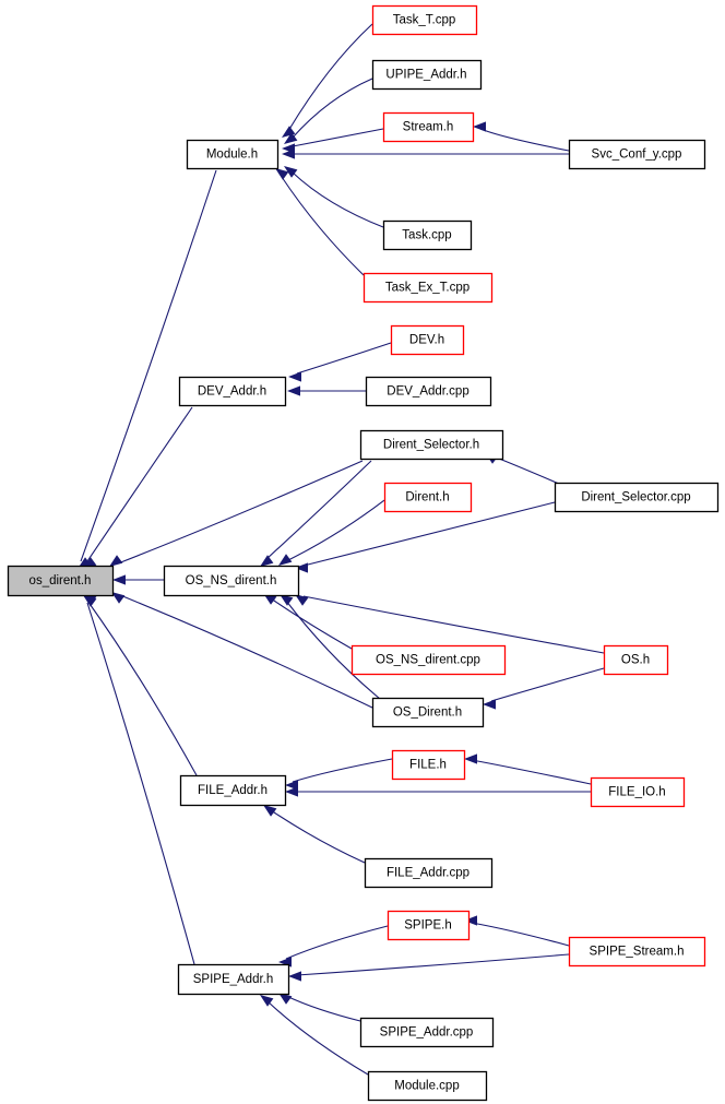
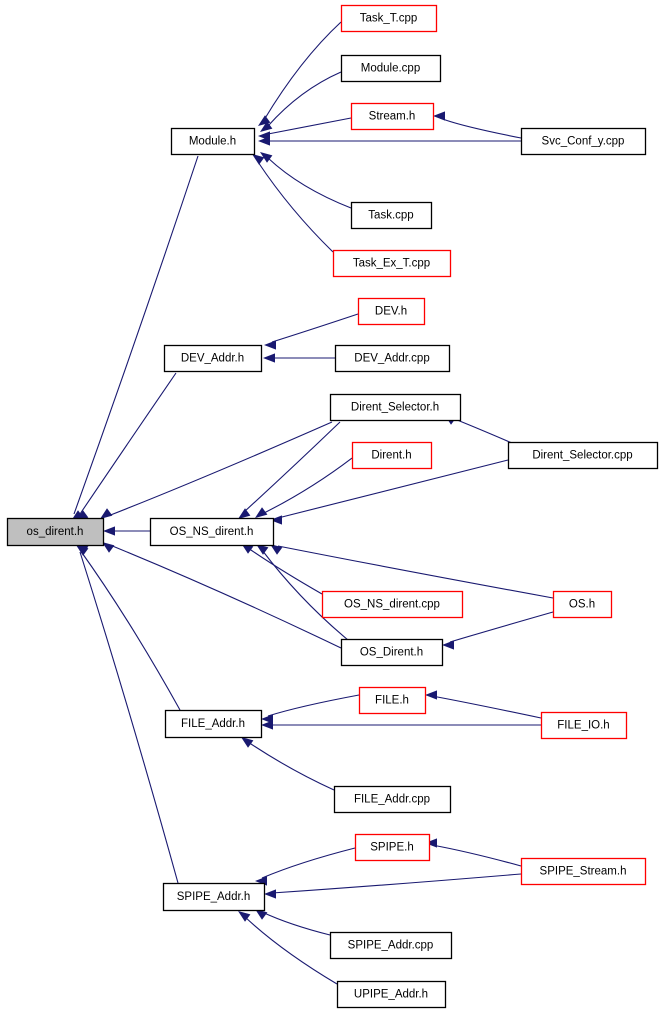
  Task_T.cpp
- UPIPE_Addr.h
+ Module.cpp
  Stream.h
  Svc_Conf_y.cpp
  Module.h
  Task.cpp
  Task_Ex_T.cpp
  DEV.h
  DEV_Addr.h
  DEV_Addr.cpp
  Dirent_Selector.h
  Dirent.h
  Dirent_Selector.cpp
  os_dirent.h
  OS_NS_dirent.h
  OS_NS_dirent.cpp
  OS.h
  OS_Dirent.h
  FILE.h
  FILE_Addr.h
  FILE_IO.h
  FILE_Addr.cpp
  SPIPE.h
  SPIPE_Addr.h
  SPIPE_Stream.h
  SPIPE_Addr.cpp
- Module.cpp
+ UPIPE_Addr.h
